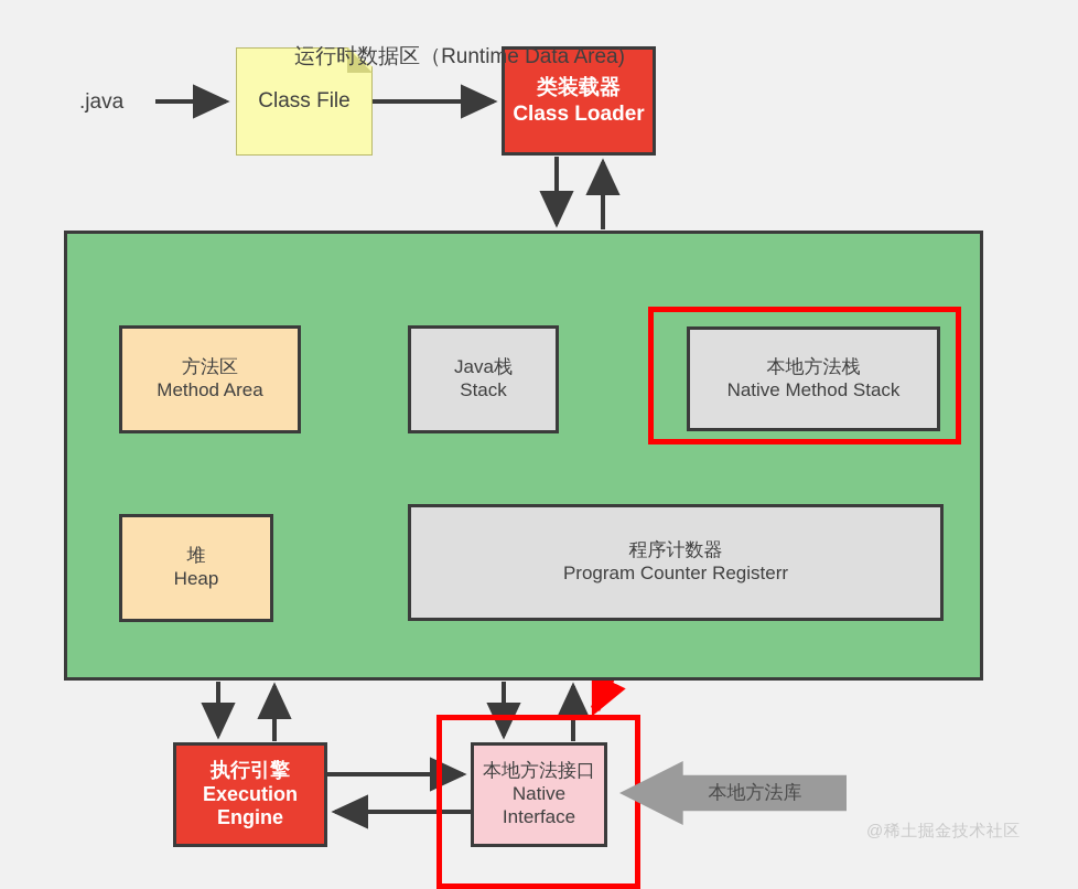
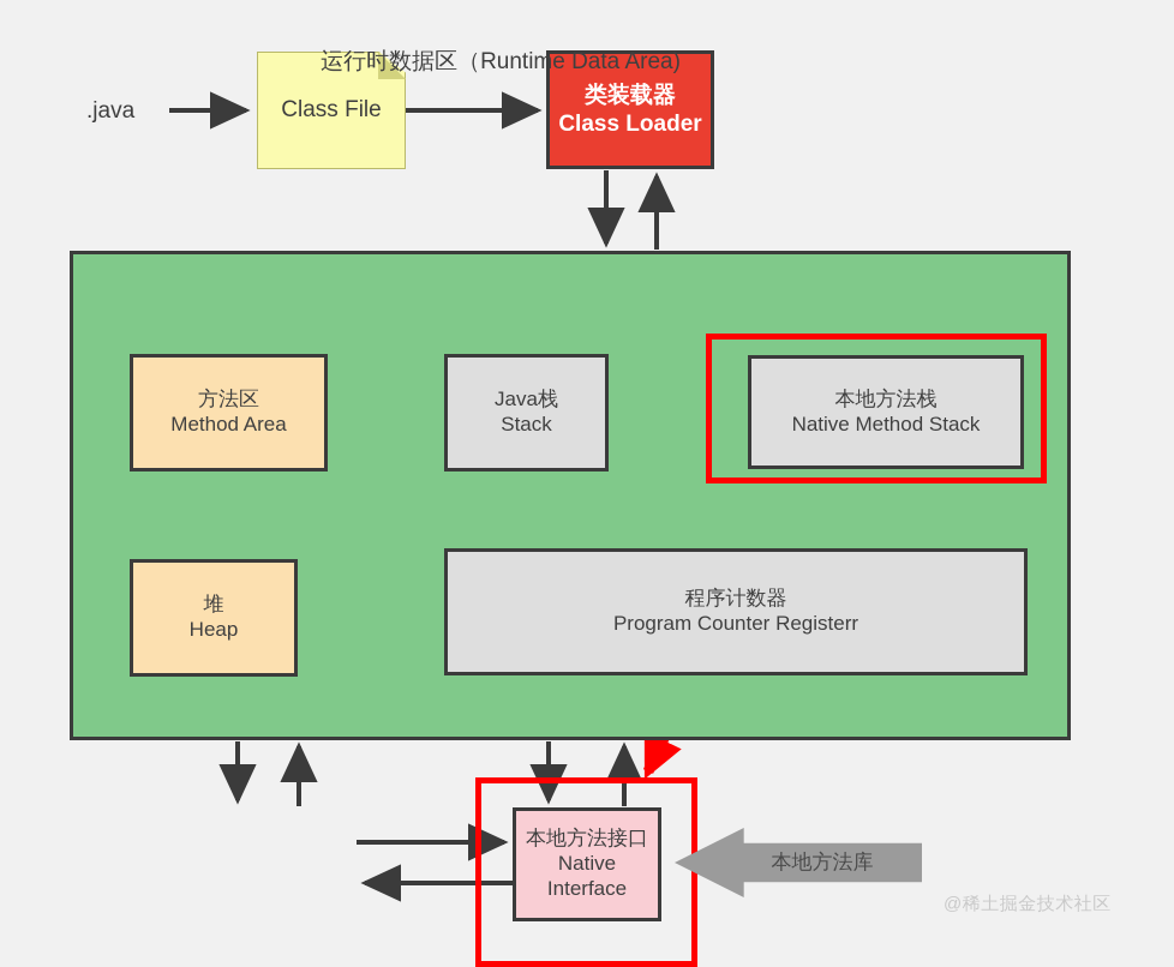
  .java
  Class File
  类装载器
  Class Loader
  运行时数据区（Runtime Data Area)
  方法区
  Method Area
  Java栈
  Stack
  本地方法栈
  Native Method Stack
  堆
  Heap
  程序计数器
  Program Counter Registerr
- 执行引擎
- Execution
- Engine
  本地方法接口
  Native
  Interface
  本地方法库
  @稀土掘金技术社区
